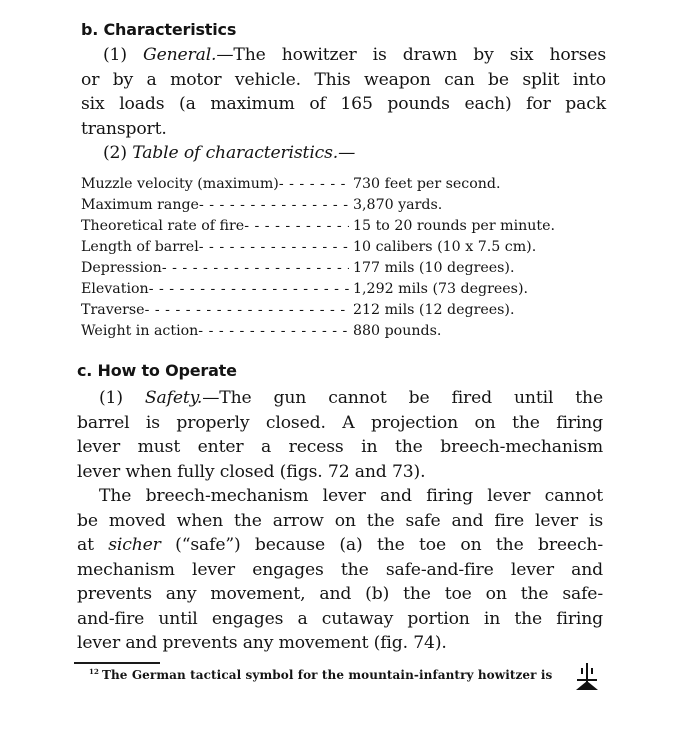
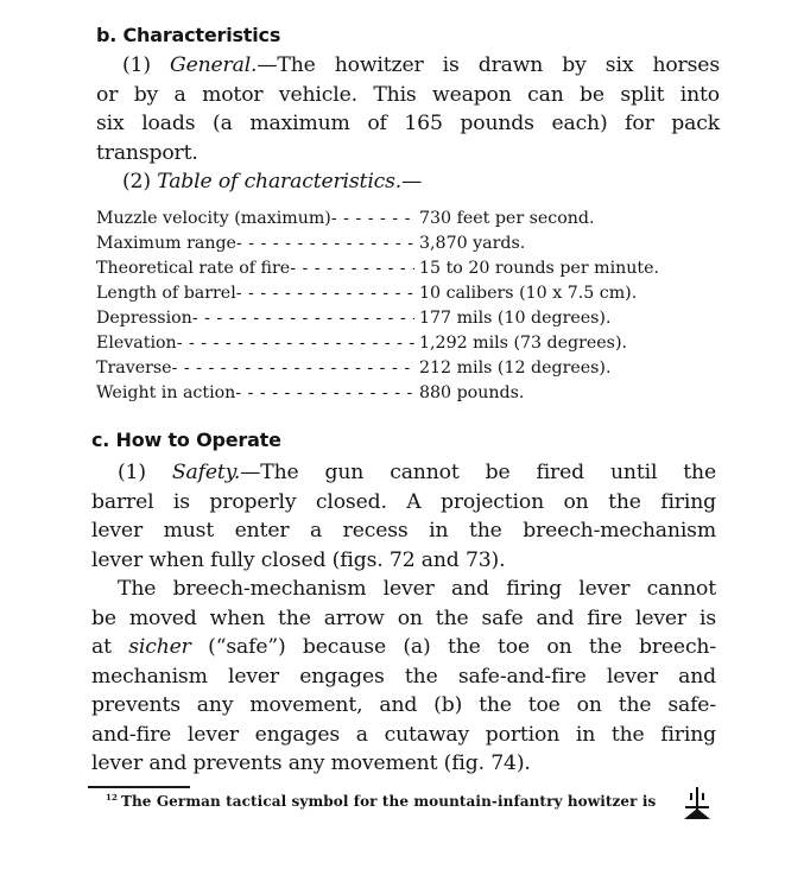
  b. Characteristics
  (1) General.—The howitzer is drawn by six horses
  or by a motor vehicle. This weapon can be split into
  six loads (a maximum of 165 pounds each) for pack
  transport.
  (2) Table of characteristics.—
  Muzzle velocity (maximum)
  730 feet per second.
  Maximum range
  3,870 yards.
  Theoretical rate of fire
  15 to 20 rounds per minute.
  Length of barrel
  10 calibers (10 x 7.5 cm).
  Depression
  177 mils (10 degrees).
  Elevation
  1,292 mils (73 degrees).
  Traverse
  212 mils (12 degrees).
  Weight in action
  880 pounds.
  c. How to Operate
  (1) Safety.—The gun cannot be fired until the
  barrel is properly closed. A projection on the firing
  lever must enter a recess in the breech-mechanism
  lever when fully closed (figs. 72 and 73).
  The breech-mechanism lever and firing lever cannot
  be moved when the arrow on the safe and fire lever is
  at sicher (“safe”) because (a) the toe on the breech-
  mechanism lever engages the safe-and-fire lever and
  prevents any movement, and (b) the toe on the safe-
- and-fire until engages a cutaway portion in the firing
+ and-fire lever engages a cutaway portion in the firing
  lever and prevents any movement (fig. 74).
  12 The German tactical symbol for the mountain-infantry howitzer is
